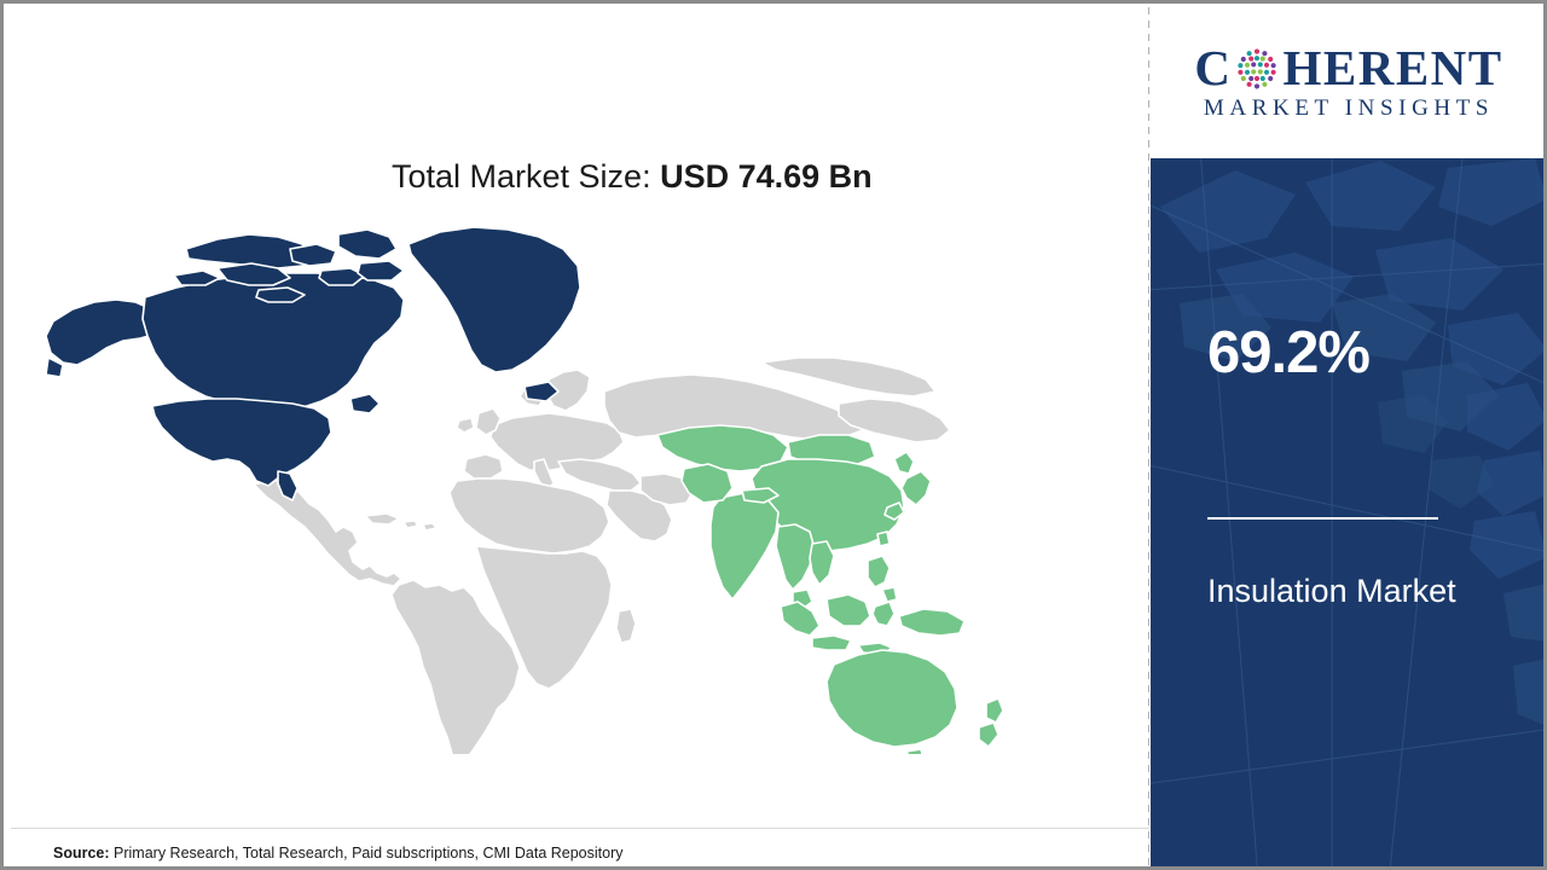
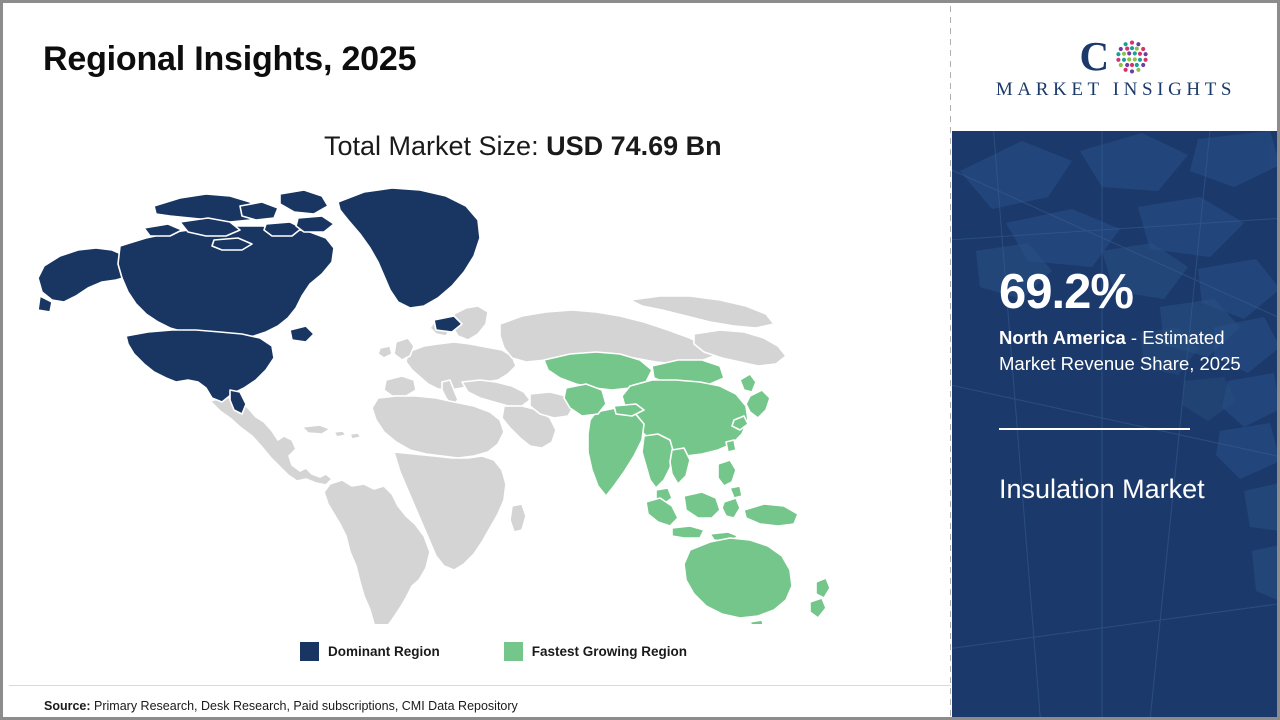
+ Regional Insights, 2025
  Total Market Size: USD 74.69 Bn
+ Dominant Region
+ Fastest Growing Region
- Source: Primary Research, Total Research, Paid subscriptions, CMI Data Repository
+ Source: Primary Research, Desk Research, Paid subscriptions, CMI Data Repository
  C
- HERENT
  MARKET INSIGHTS
  69.2%
+ North America - Estimated Market Revenue Share, 2025
  Insulation Market
